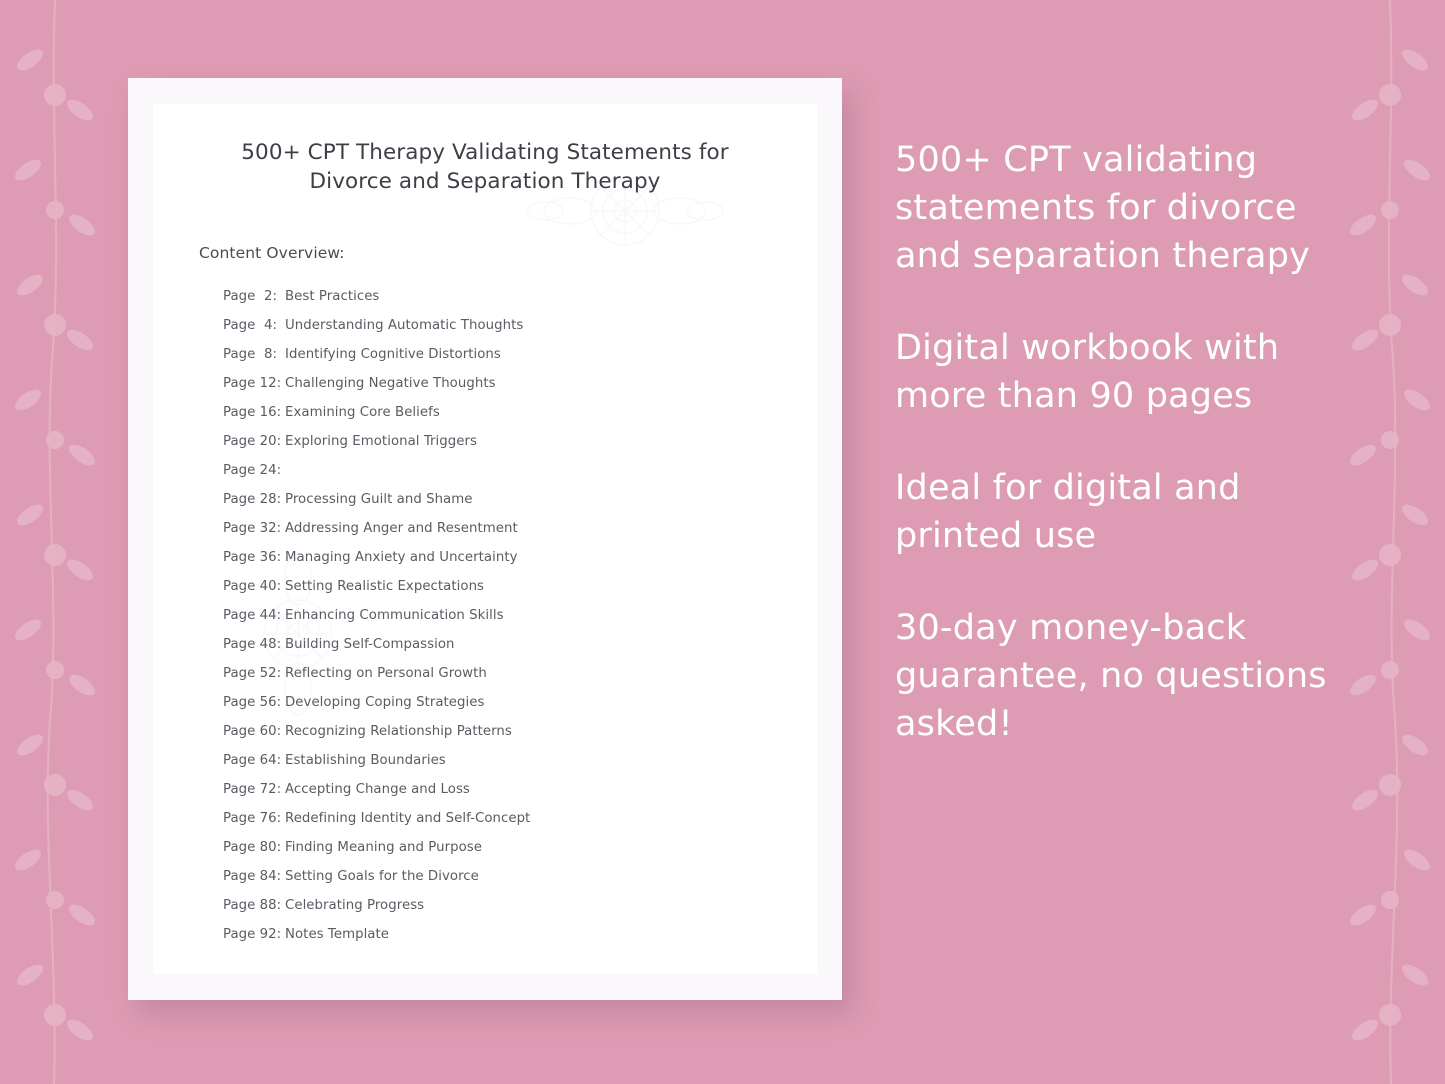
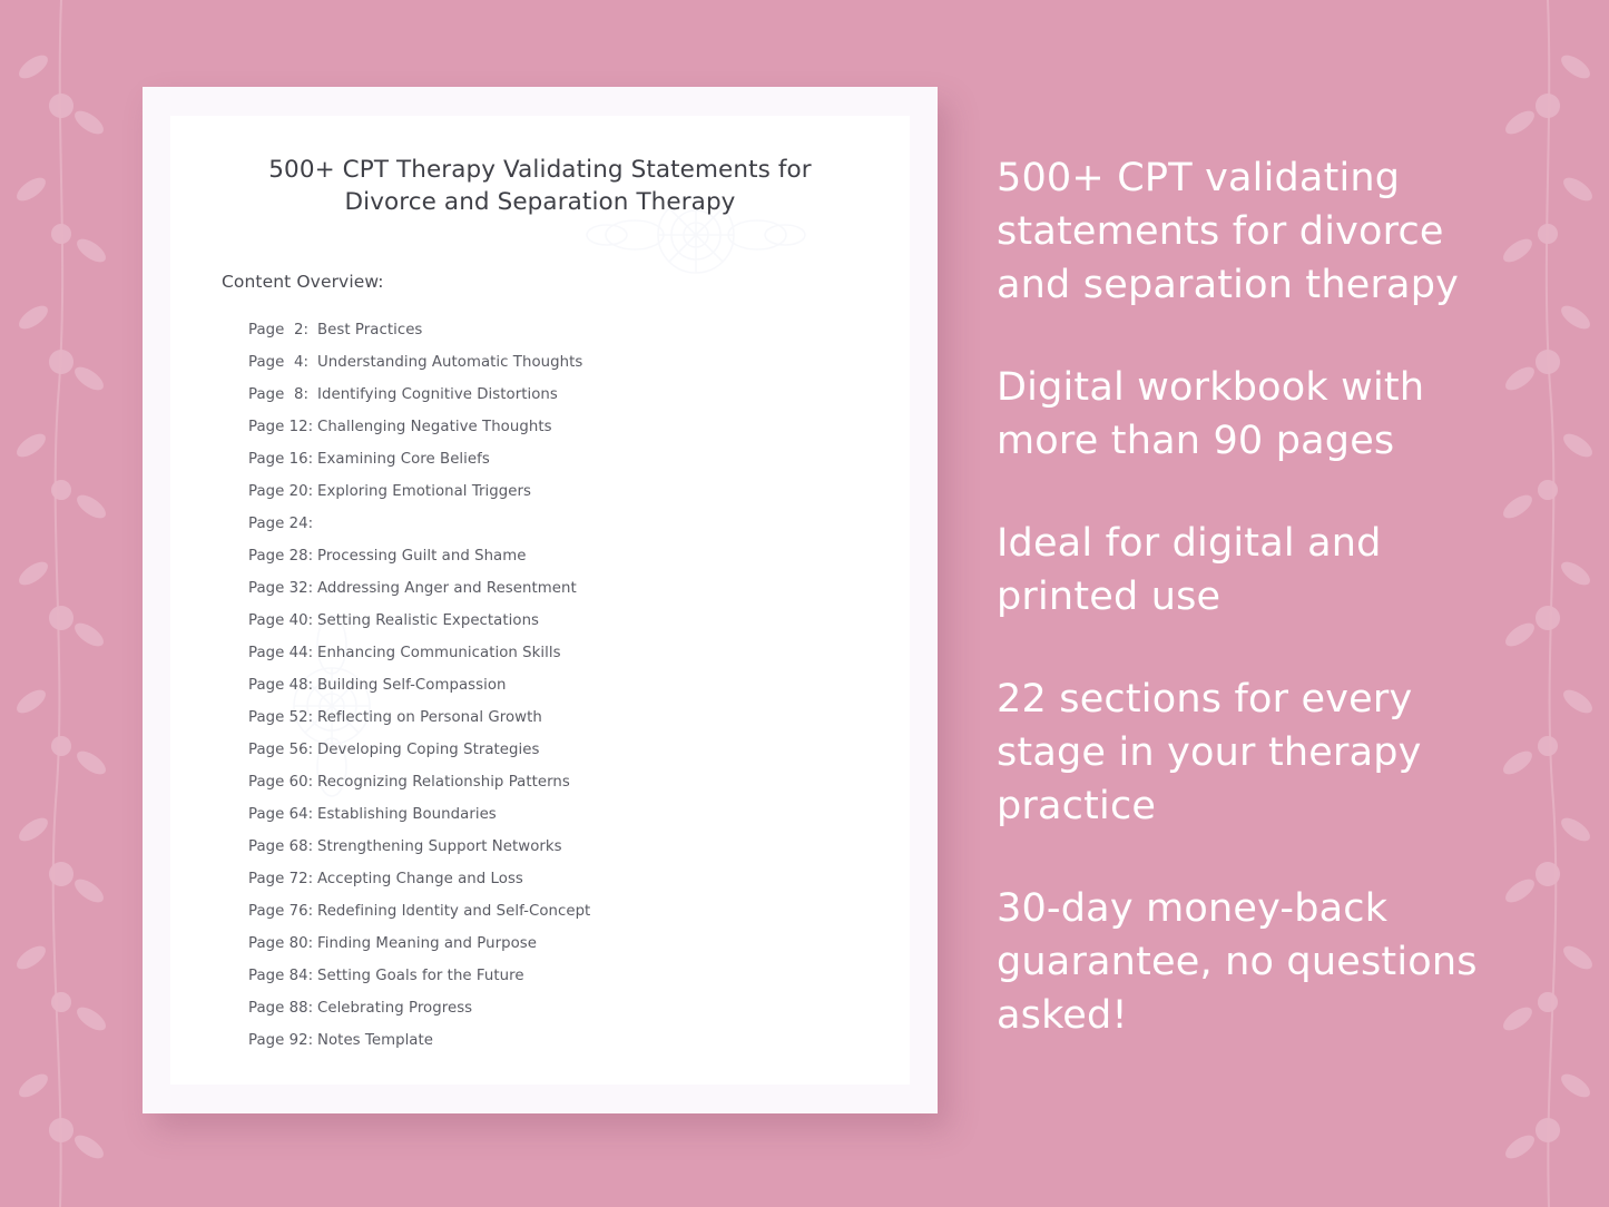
  500+ CPT Therapy Validating Statements for Divorce and Separation Therapy
  Content Overview:
  Page 2:
  Best Practices
  Page 4:
  Understanding Automatic Thoughts
  Page 8:
  Identifying Cognitive Distortions
  Page 12:
  Challenging Negative Thoughts
  Page 16:
  Examining Core Beliefs
  Page 20:
  Exploring Emotional Triggers
  Page 24:
  Page 28:
  Processing Guilt and Shame
  Page 32:
  Addressing Anger and Resentment
- Page 36:
- Managing Anxiety and Uncertainty
  Page 40:
  Setting Realistic Expectations
  Page 44:
  Enhancing Communication Skills
  Page 48:
  Building Self-Compassion
  Page 52:
  Reflecting on Personal Growth
  Page 56:
  Developing Coping Strategies
  Page 60:
  Recognizing Relationship Patterns
  Page 64:
  Establishing Boundaries
+ Page 68:
+ Strengthening Support Networks
  Page 72:
  Accepting Change and Loss
  Page 76:
  Redefining Identity and Self-Concept
  Page 80:
  Finding Meaning and Purpose
  Page 84:
- Setting Goals for the Divorce
+ Setting Goals for the Future
  Page 88:
  Celebrating Progress
  Page 92:
  Notes Template
  500+ CPT validating statements for divorce and separation therapy
  Digital workbook with more than 90 pages
  Ideal for digital and printed use
+ 22 sections for every stage in your therapy practice
  30-day money-back guarantee, no questions asked!
